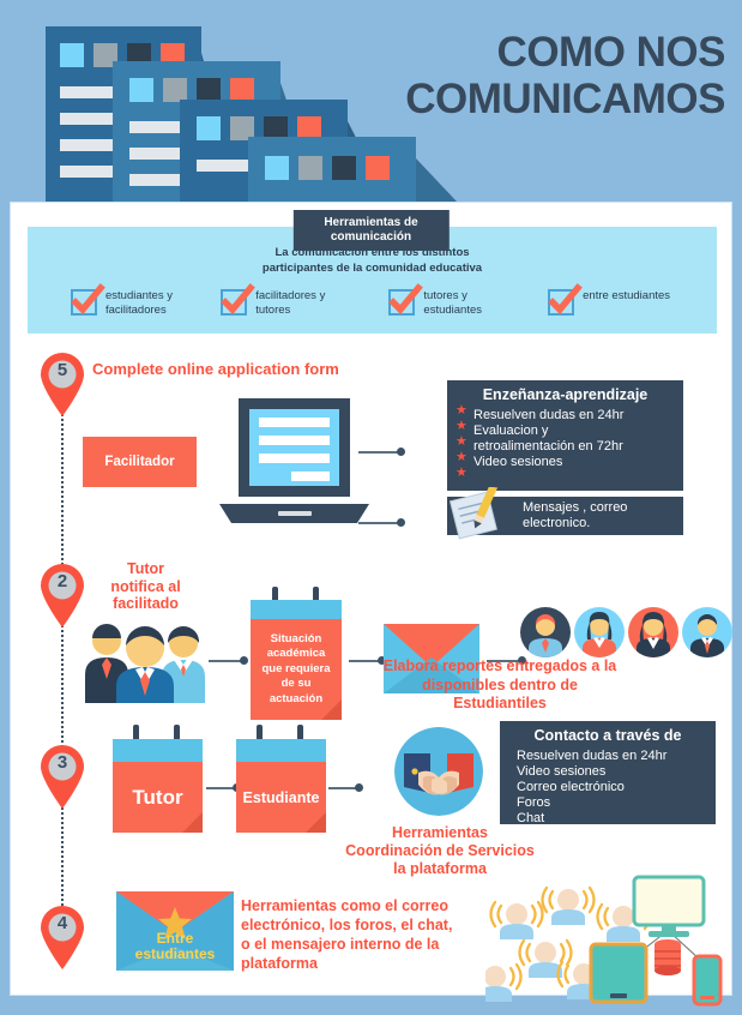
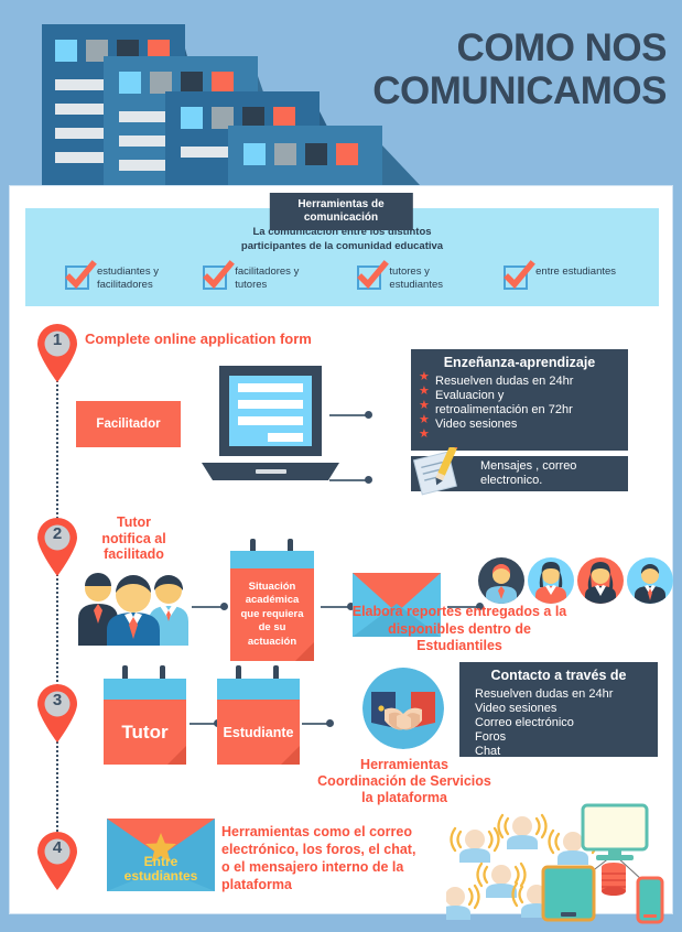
  COMO NOS
  COMUNICAMOS
  La comunicación entre los distintos
  participantes de la comunidad educativa
  estudiantes y
  facilitadores
  facilitadores y
  tutores
  tutores y
  estudiantes
  entre estudiantes
  Herramientas de
  comunicación
- 5
+ 1
  Complete online application form
  Facilitador
  Enzeñanza-aprendizaje
  ★
  ★
  ★
  ★
  ★
  Resuelven dudas en 24hr
  Evaluacion y
  retroalimentación en 72hr
  Video sesiones
  Mensajes , correo
  electronico.
  2
  Tutor
  notifica al
  facilitado
  Situación
  académica
  que requiera
  de su
  actuación
  Elabora reportes entregados a la
  disponibles dentro de
  Estudiantiles
  3
  Tutor
  Estudiante
  Herramientas
  Coordinación de Servicios
  la plataforma
  Contacto a través de
  Resuelven dudas en 24hr
  Video sesiones
  Correo electrónico
  Foros
  Chat
  4
  Entre
  estudiantes
  Herramientas como el correo
  electrónico, los foros, el chat,
  o el mensajero interno de la
  plataforma
